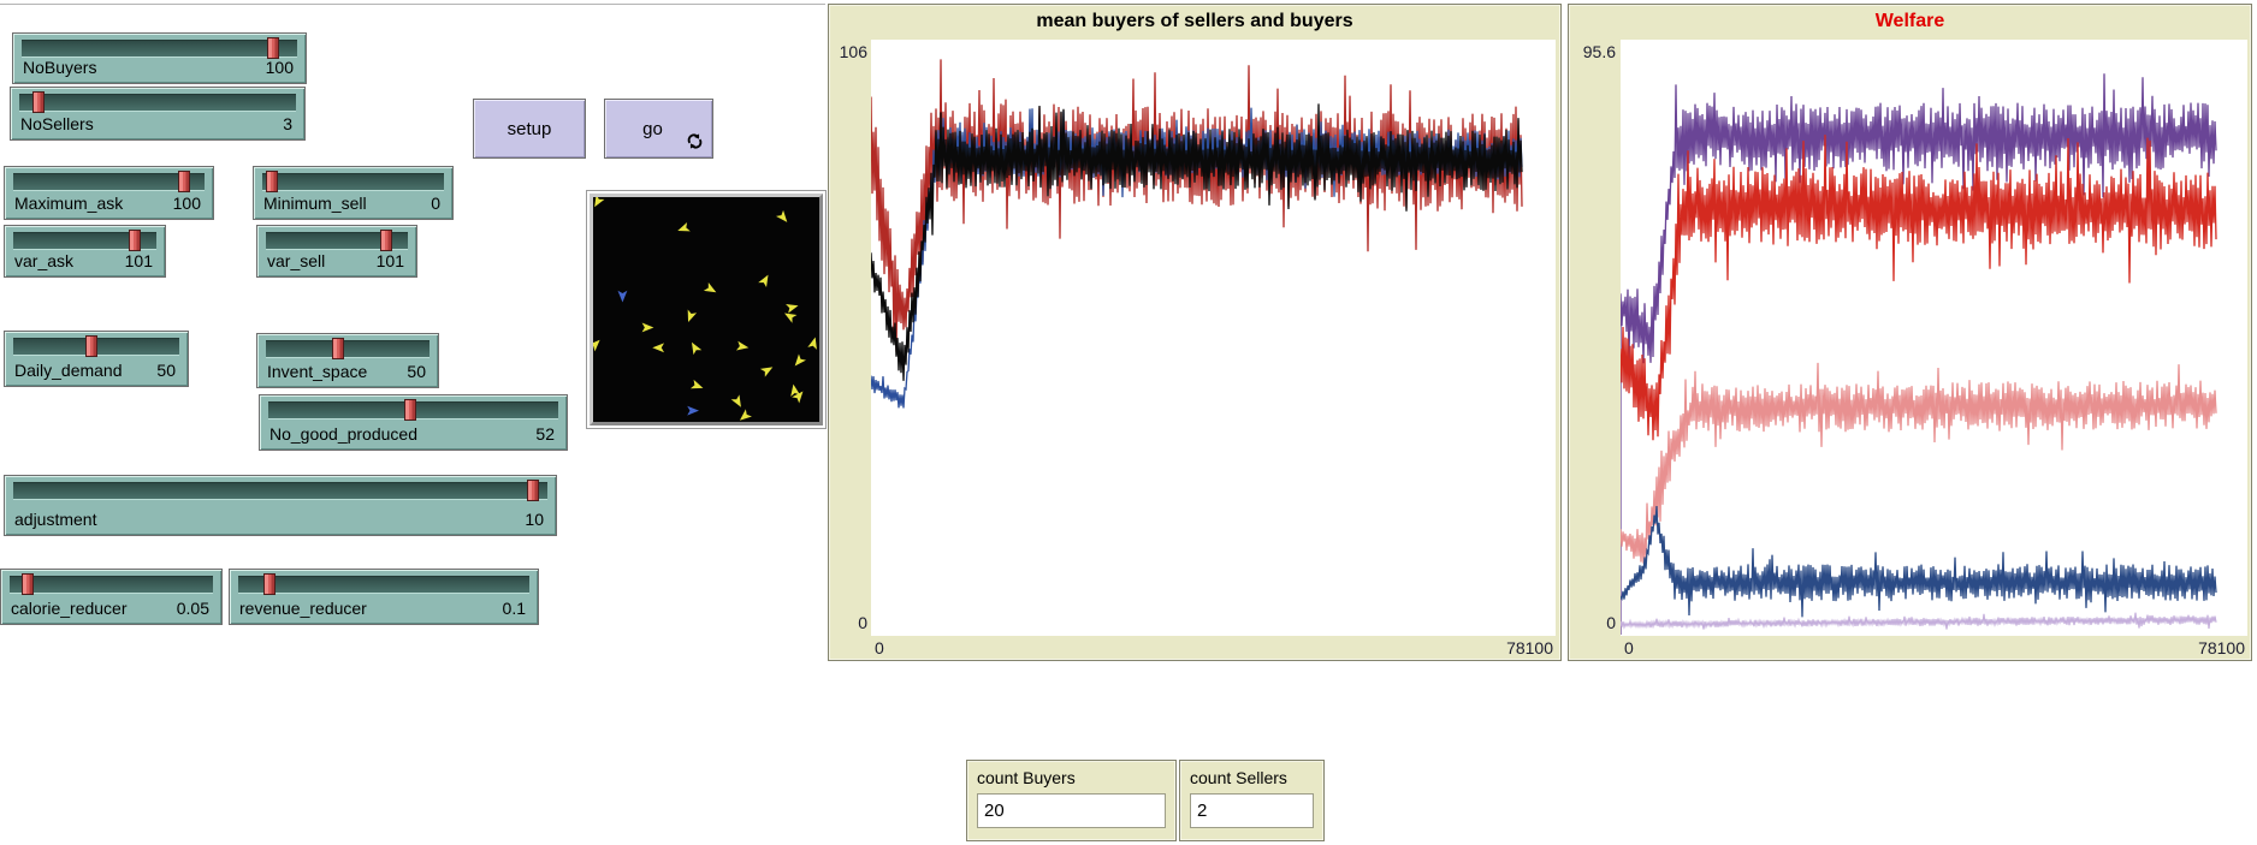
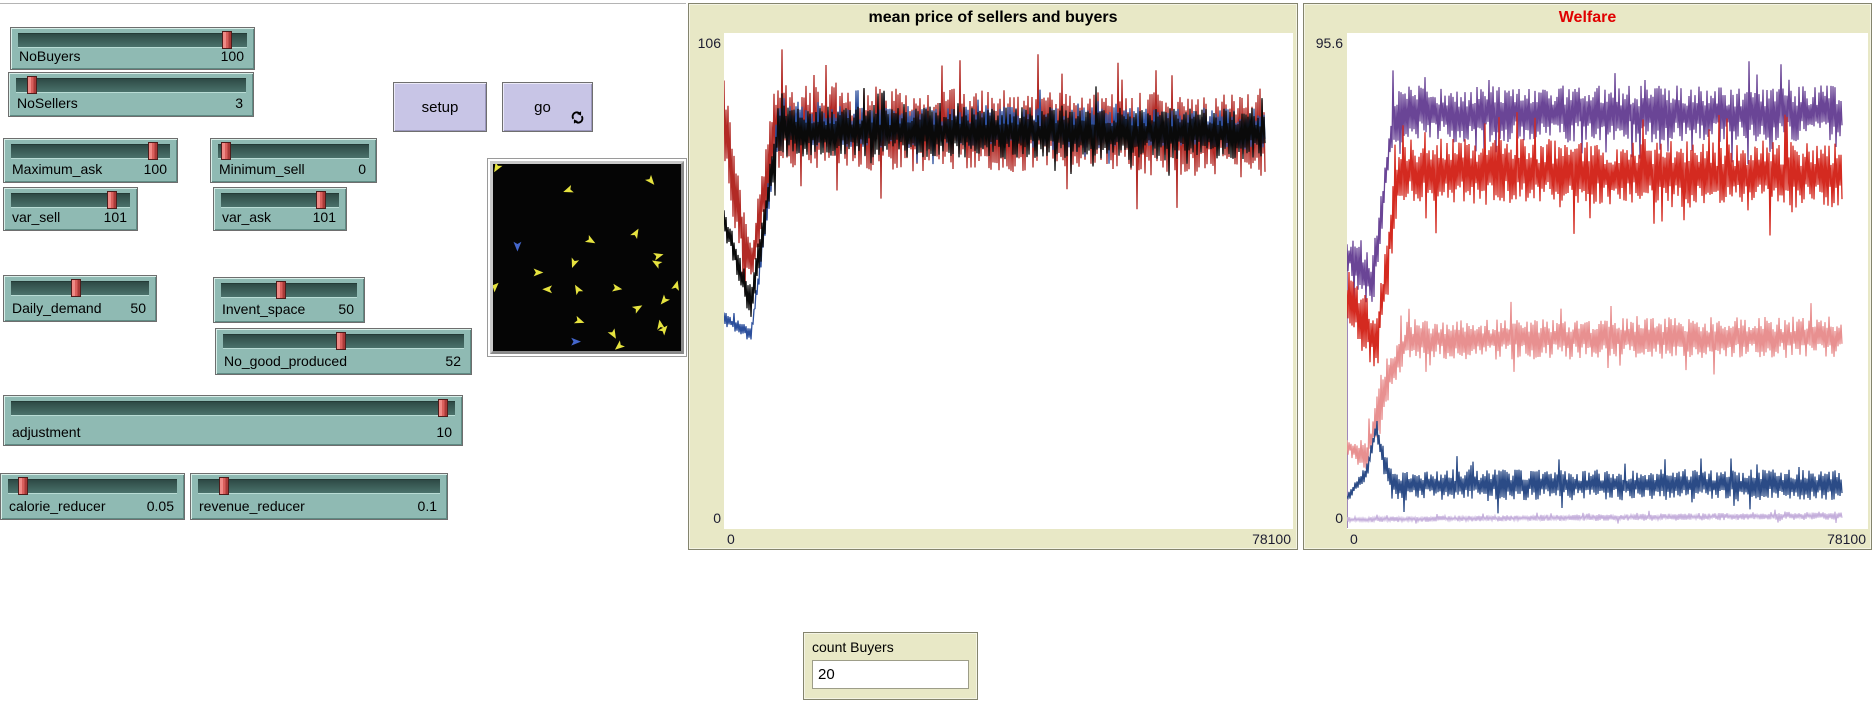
  NoBuyers
  100
  NoSellers
  3
  Maximum_ask
  100
  Minimum_sell
  0
- var_ask
+ var_sell
  101
- var_sell
+ var_ask
  101
  Daily_demand
  50
  Invent_space
  50
  No_good_produced
  52
  adjustment
  10
  calorie_reducer
  0.05
  revenue_reducer
  0.1
  setup
  go
- mean buyers of sellers and buyers
+ mean price of sellers and buyers
  106
  0
  0
  78100
  Welfare
  95.6
  0
  0
  78100
  count Buyers
  20
- count Sellers
- 2
